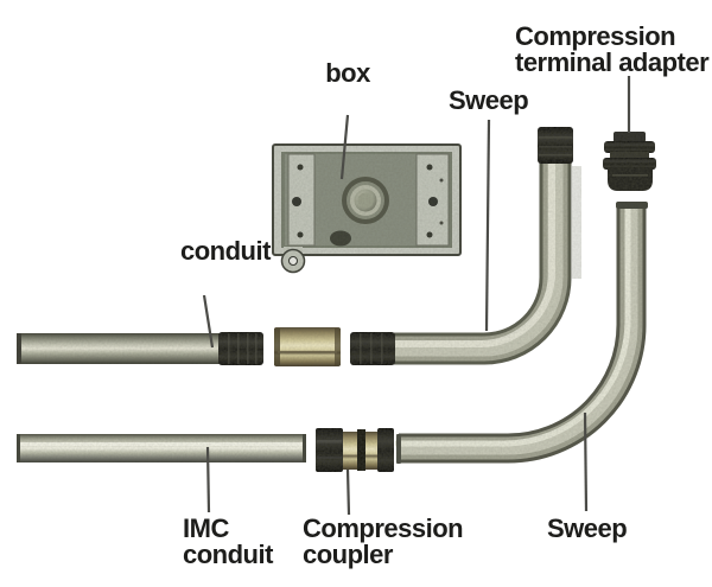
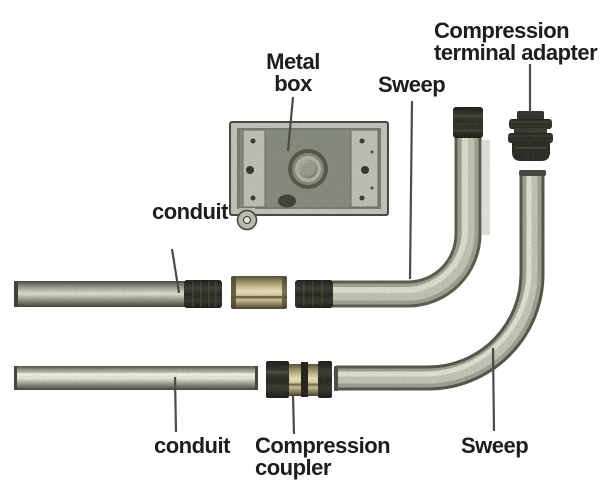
+ Metal
  box
  Compression
  terminal adapter
  Sweep
  conduit
- IMC
  conduit
  Compression
  coupler
  Sweep
